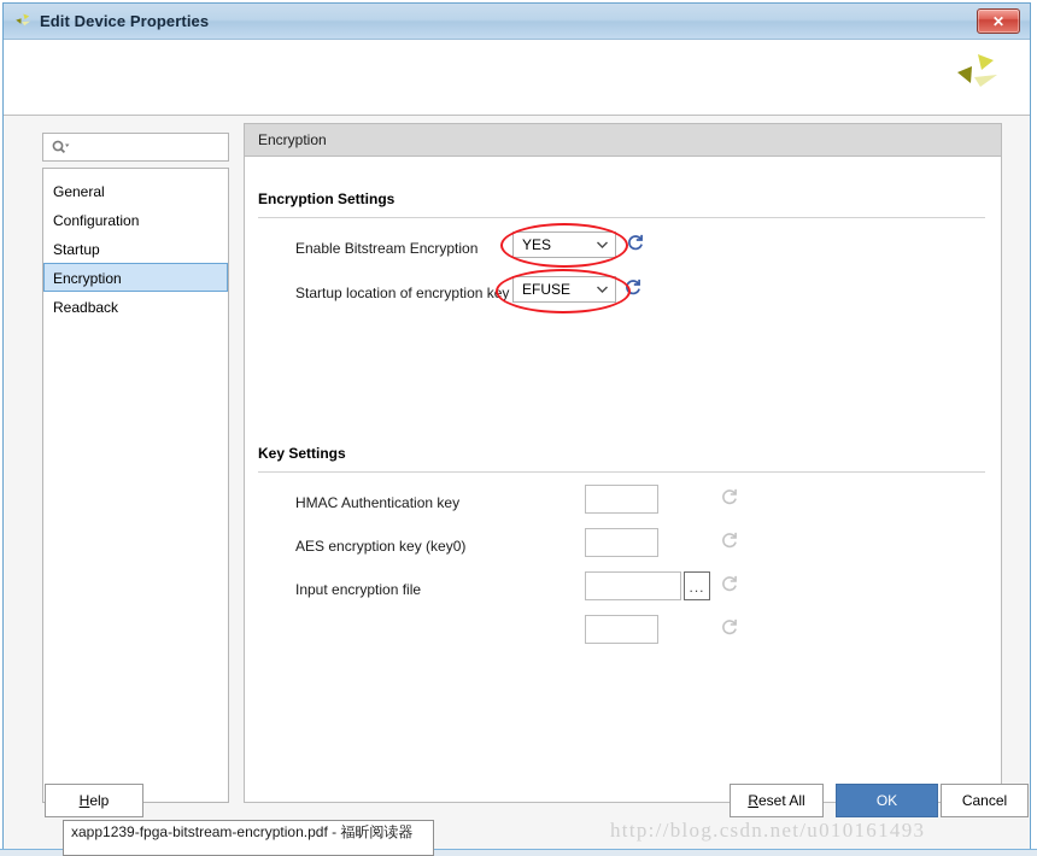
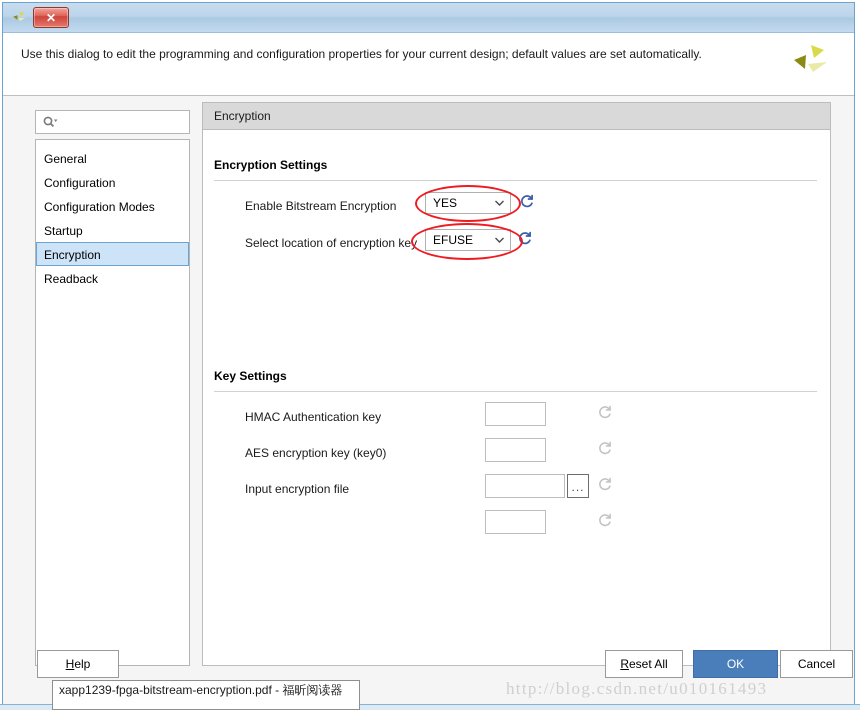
- Edit Device Properties
  ✕
+ Use this dialog to edit the programming and configuration properties for your current design; default values are set automatically.
  General
  Configuration
+ Configuration Modes
  Startup
  Encryption
  Readback
  Encryption
  Encryption Settings
  Enable Bitstream Encryption
  YES
- Startup location of encryption key
+ Select location of encryption key
  EFUSE
  Key Settings
  HMAC Authentication key
  AES encryption key (key0)
  Input encryption file
  ...
  Help
  Reset All
  OK
  Cancel
  http://blog.csdn.net/u010161493
  xapp1239-fpga-bitstream-encryption.pdf - 福昕阅读器
